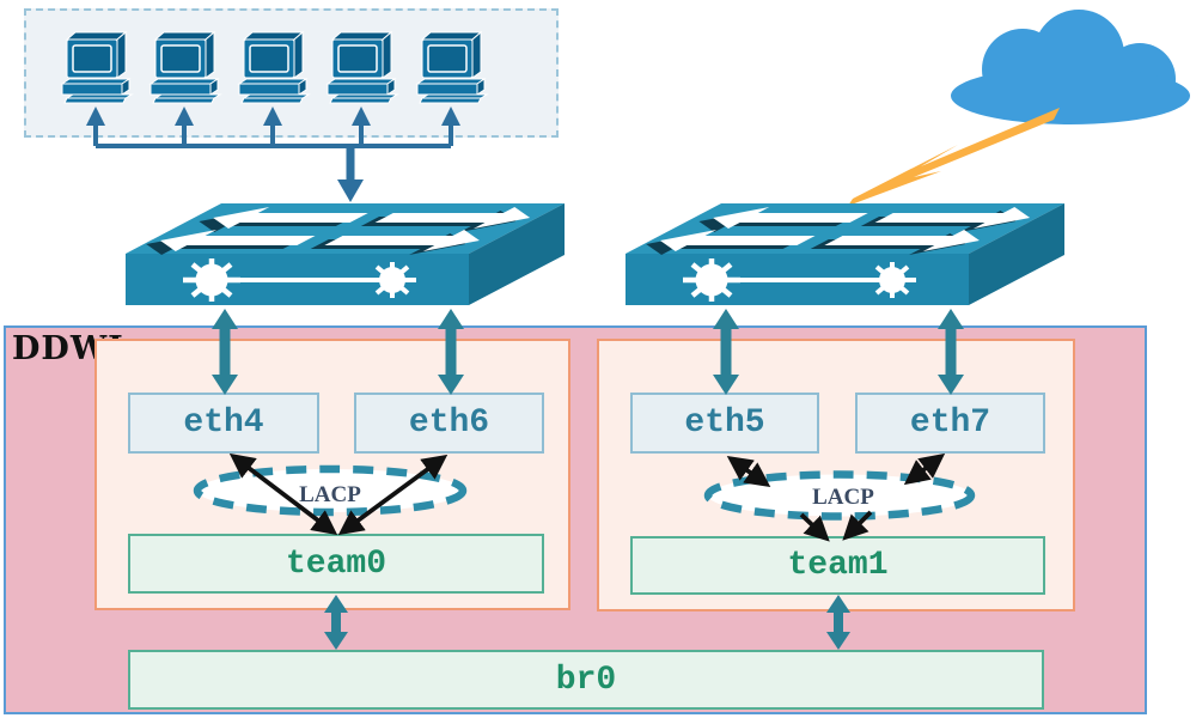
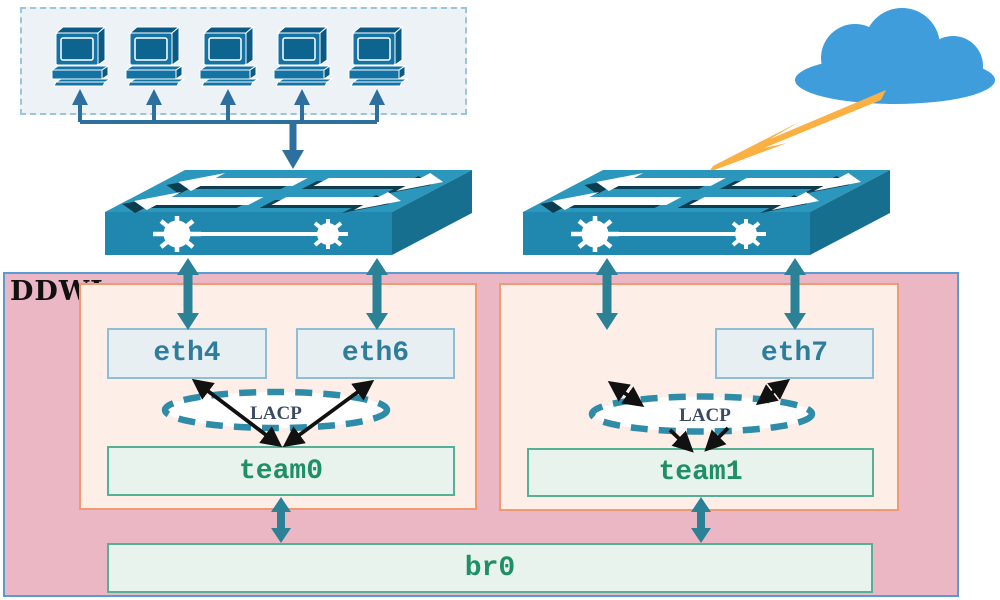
  DDW
  eth4
  eth6
- eth5
  eth7
  team0
  team1
  br0
  LACP
  LACP
